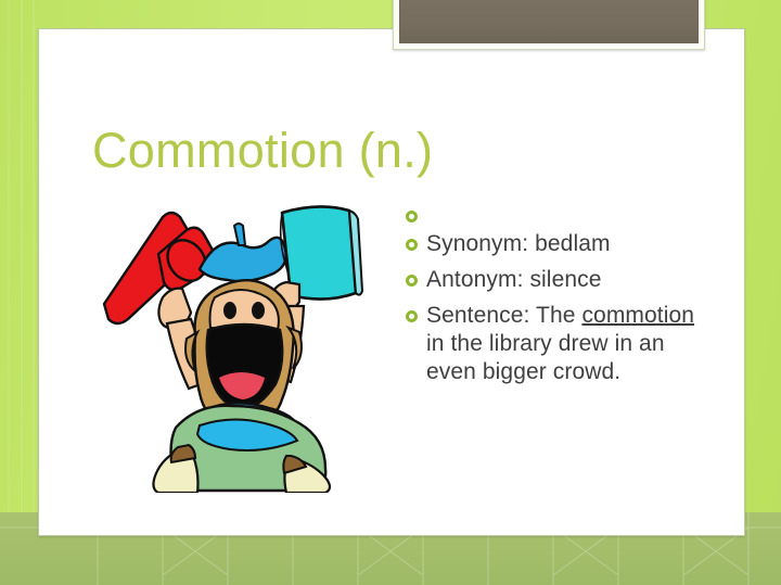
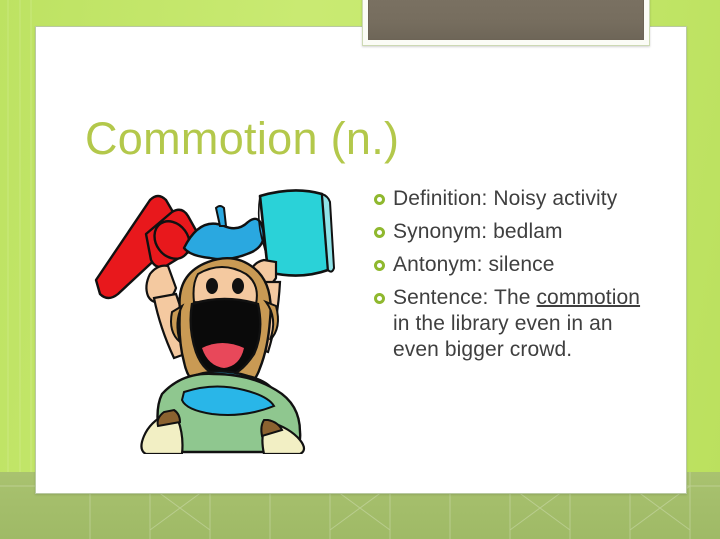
  Commotion (n.)
+ Definition: Noisy activity
  Synonym: bedlam
  Antonym: silence
- Sentence: The commotion in the library drew in an even bigger crowd.
+ Sentence: The commotion in the library even in an even bigger crowd.
